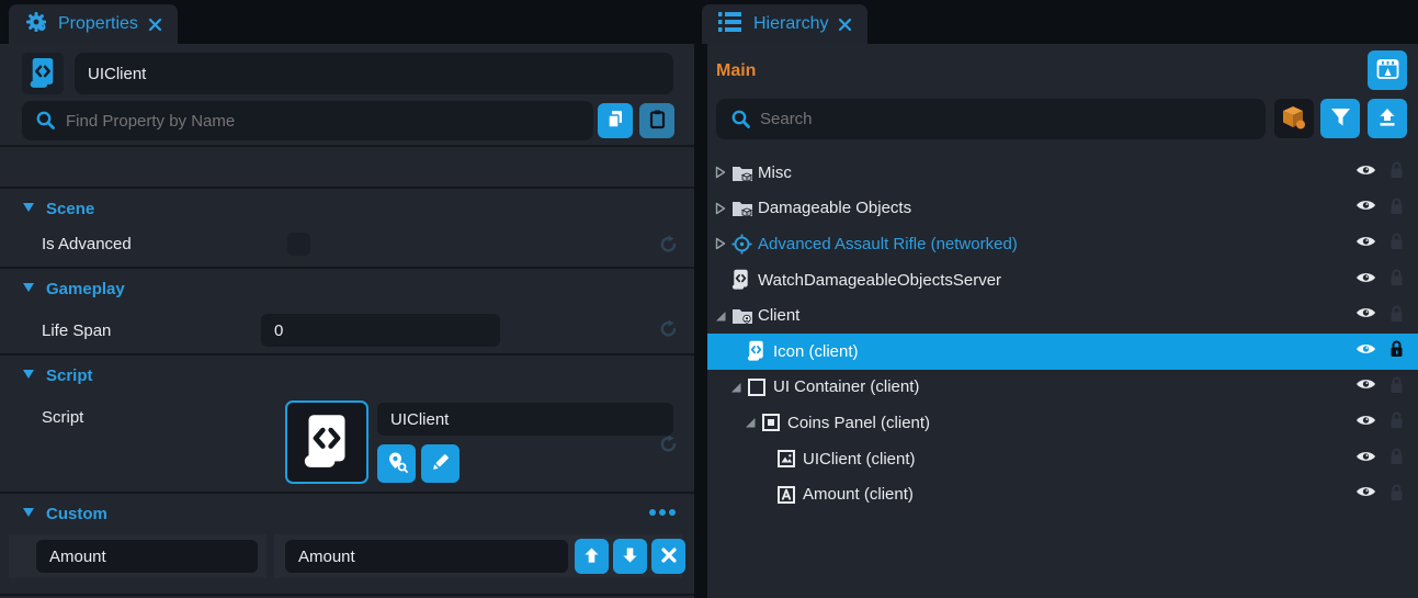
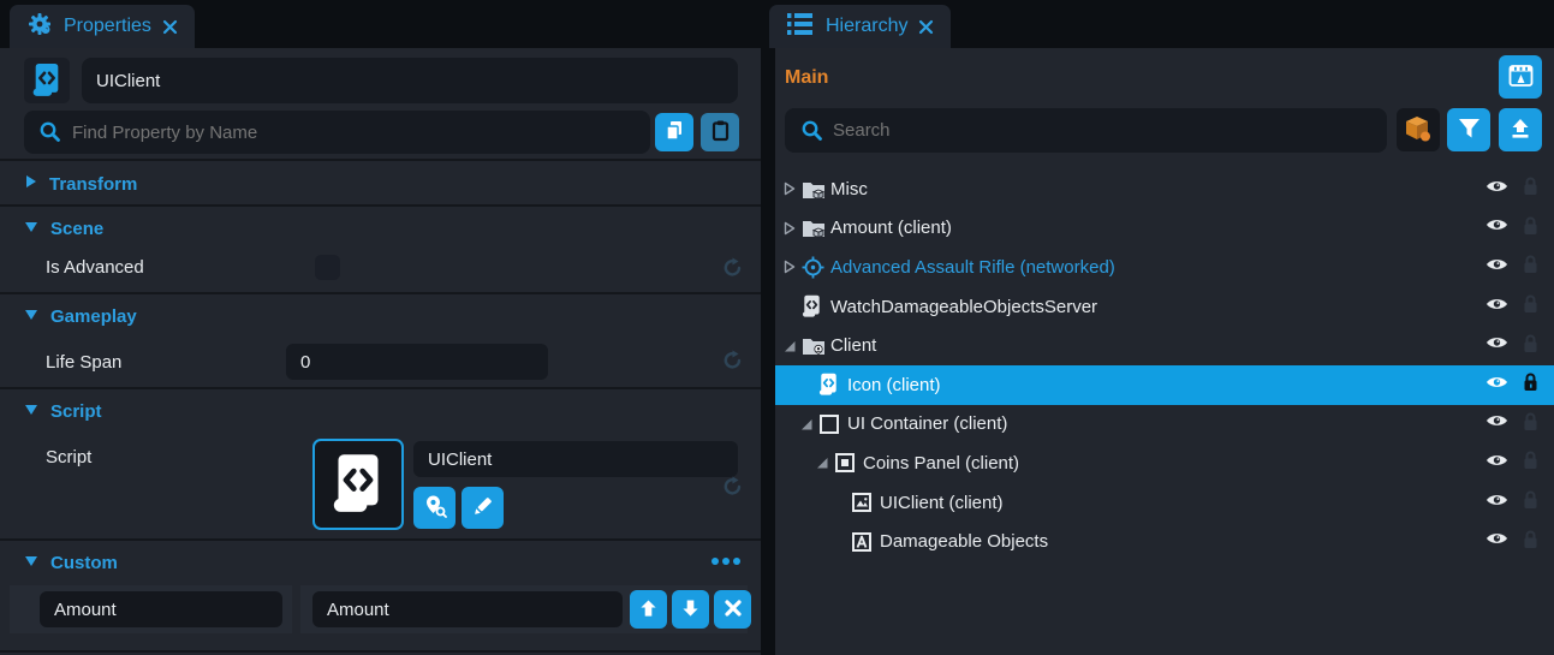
  Properties
  Hierarchy
  UIClient
  Find Property by Name
+ Transform
  Scene
  Is Advanced
  Gameplay
  Life Span
  0
  Script
  Script
  UIClient
  Custom
  Amount
  Amount
  Main
  Search
  Misc
- Damageable Objects
+ Amount (client)
  Advanced Assault Rifle (networked)
  WatchDamageableObjectsServer
  Client
  Icon (client)
  UI Container (client)
  Coins Panel (client)
  UIClient (client)
- Amount (client)
+ Damageable Objects
